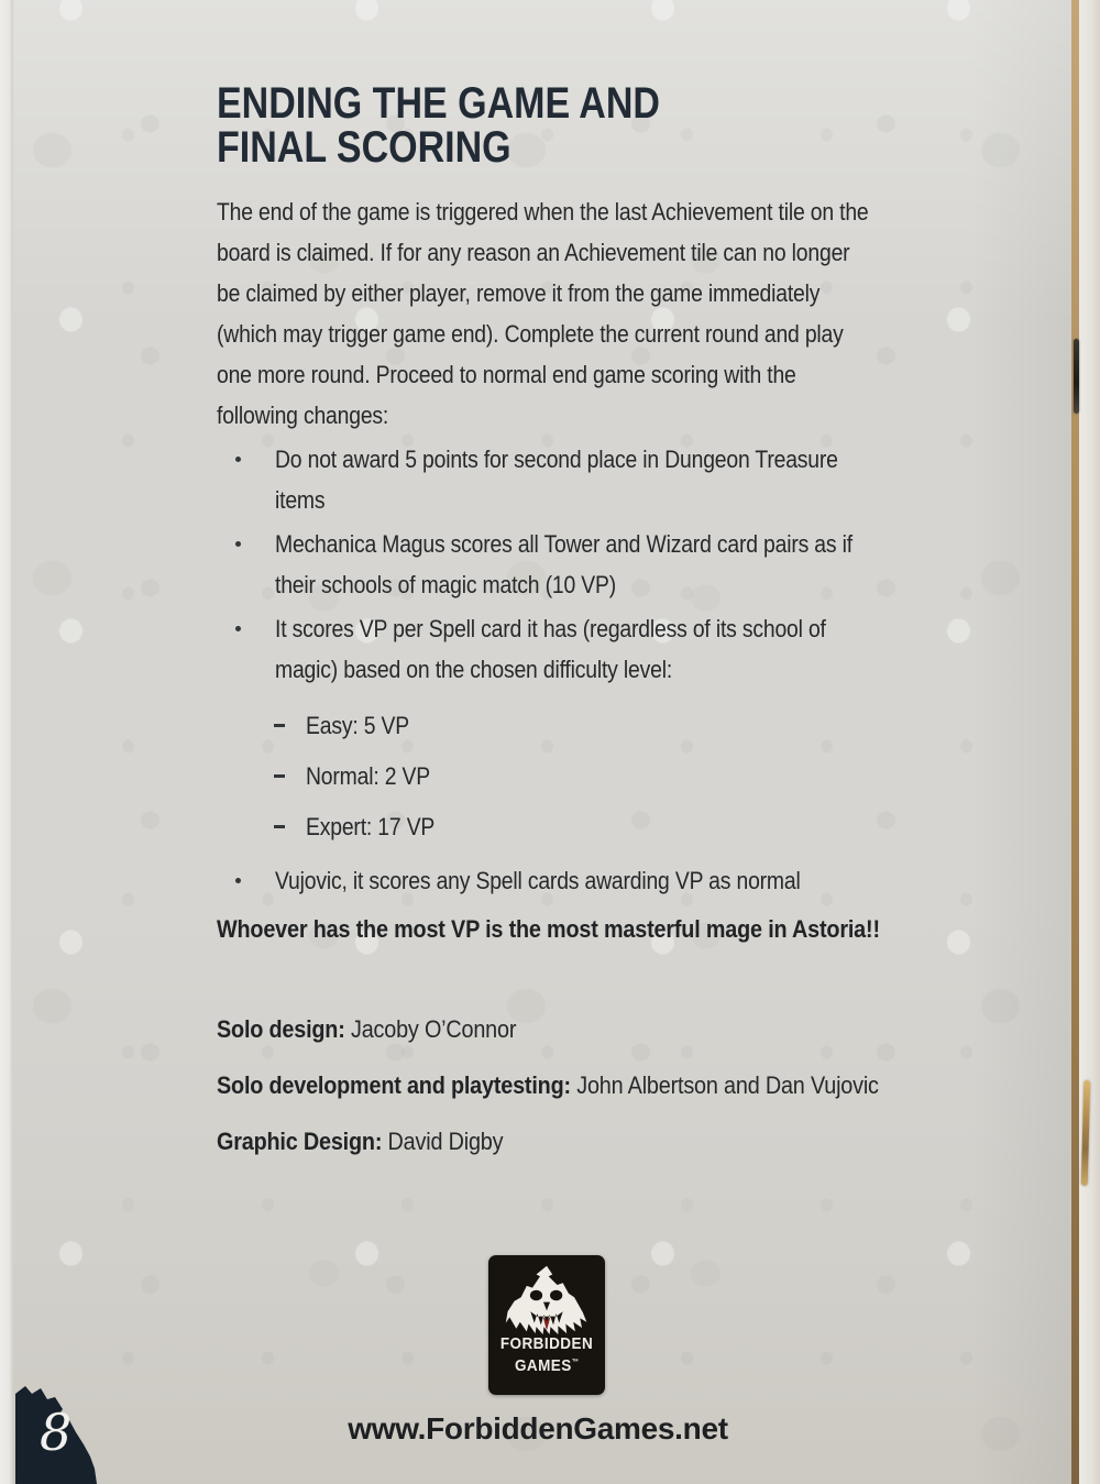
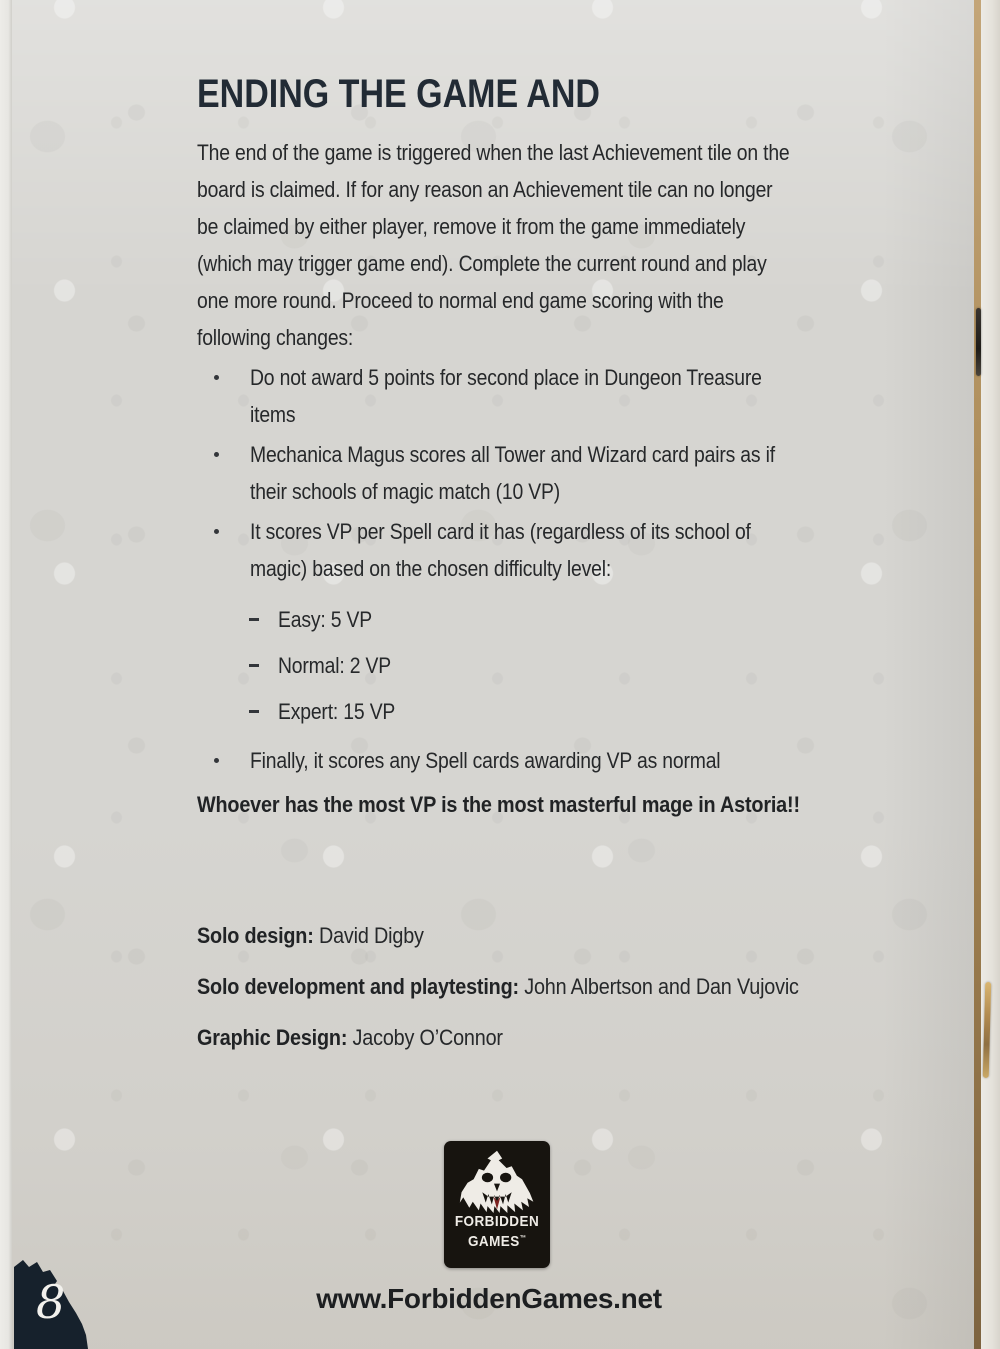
  ENDING THE GAME AND
- FINAL SCORING
  The end of the game is triggered when the last Achievement tile on the board is claimed. If for any reason an Achievement tile can no longer be claimed by either player, remove it from the game immediately (which may trigger game end). Complete the current round and play one more round. Proceed to normal end game scoring with the following changes:
  Do not award 5 points for second place in Dungeon Treasure items
  Mechanica Magus scores all Tower and Wizard card pairs as if their schools of magic match (10 VP)
  It scores VP per Spell card it has (regardless of its school of magic) based on the chosen difficulty level:
  Easy: 5 VP
  Normal: 2 VP
- Expert: 17 VP
+ Expert: 15 VP
- Vujovic, it scores any Spell cards awarding VP as normal
+ Finally, it scores any Spell cards awarding VP as normal
  Whoever has the most VP is the most masterful mage in Astoria!!
- Solo design: Jacoby O’Connor
+ Solo design: David Digby
  Solo development and playtesting: John Albertson and Dan Vujovic
- Graphic Design: David Digby
+ Graphic Design: Jacoby O’Connor
  FORBIDDEN
  GAMES
  www.ForbiddenGames.net
  8
